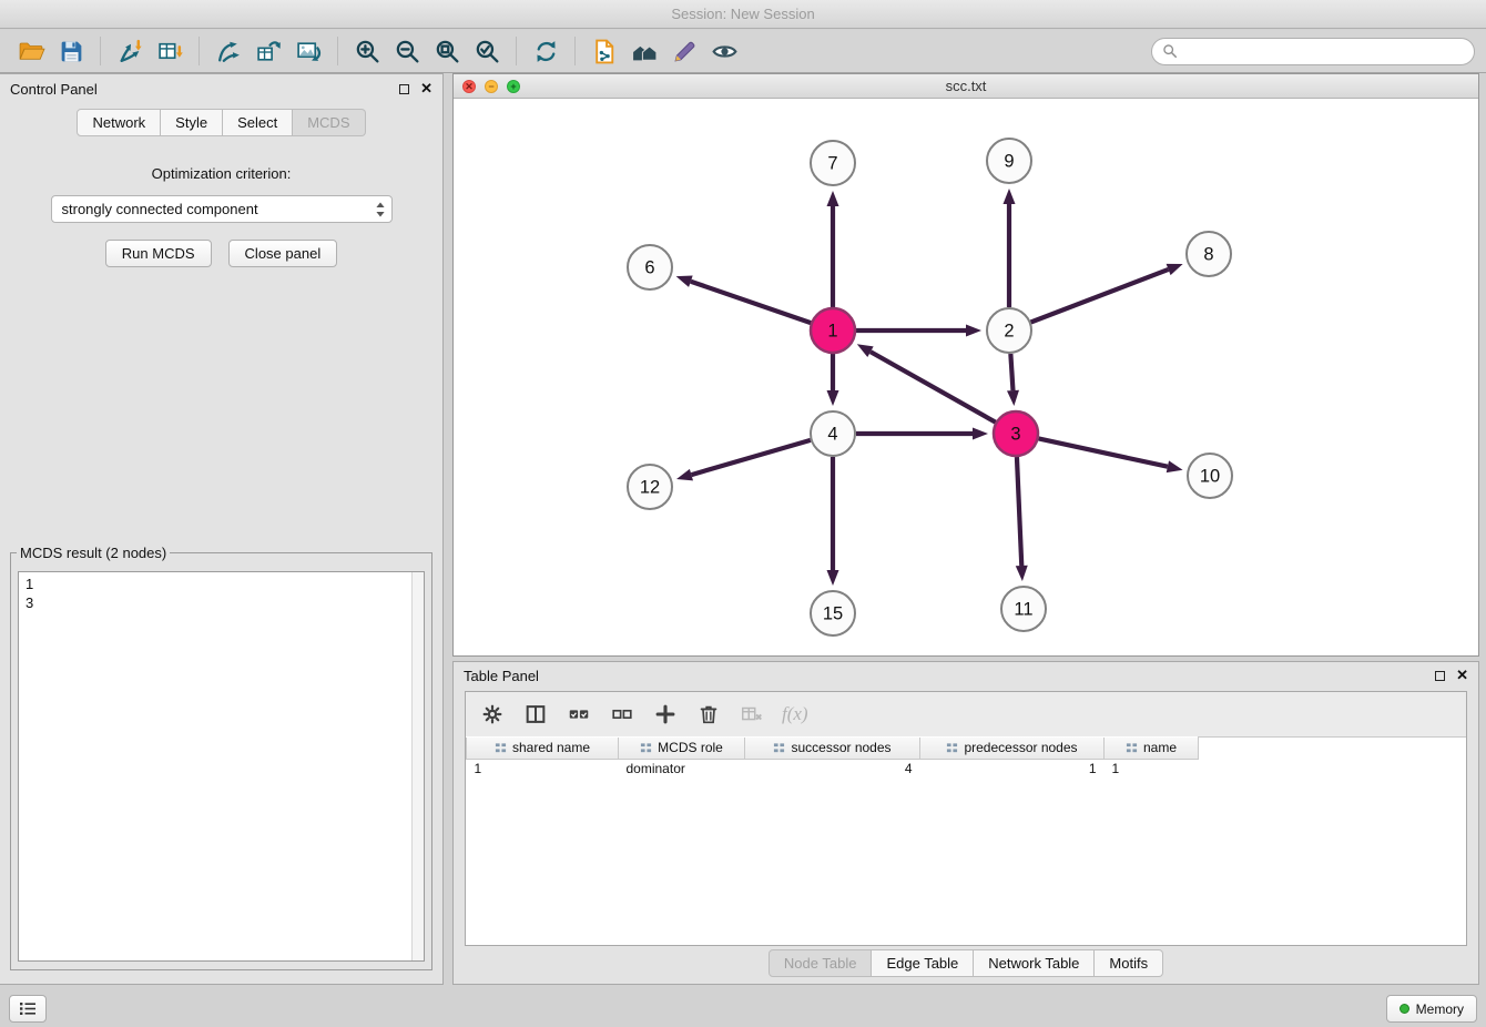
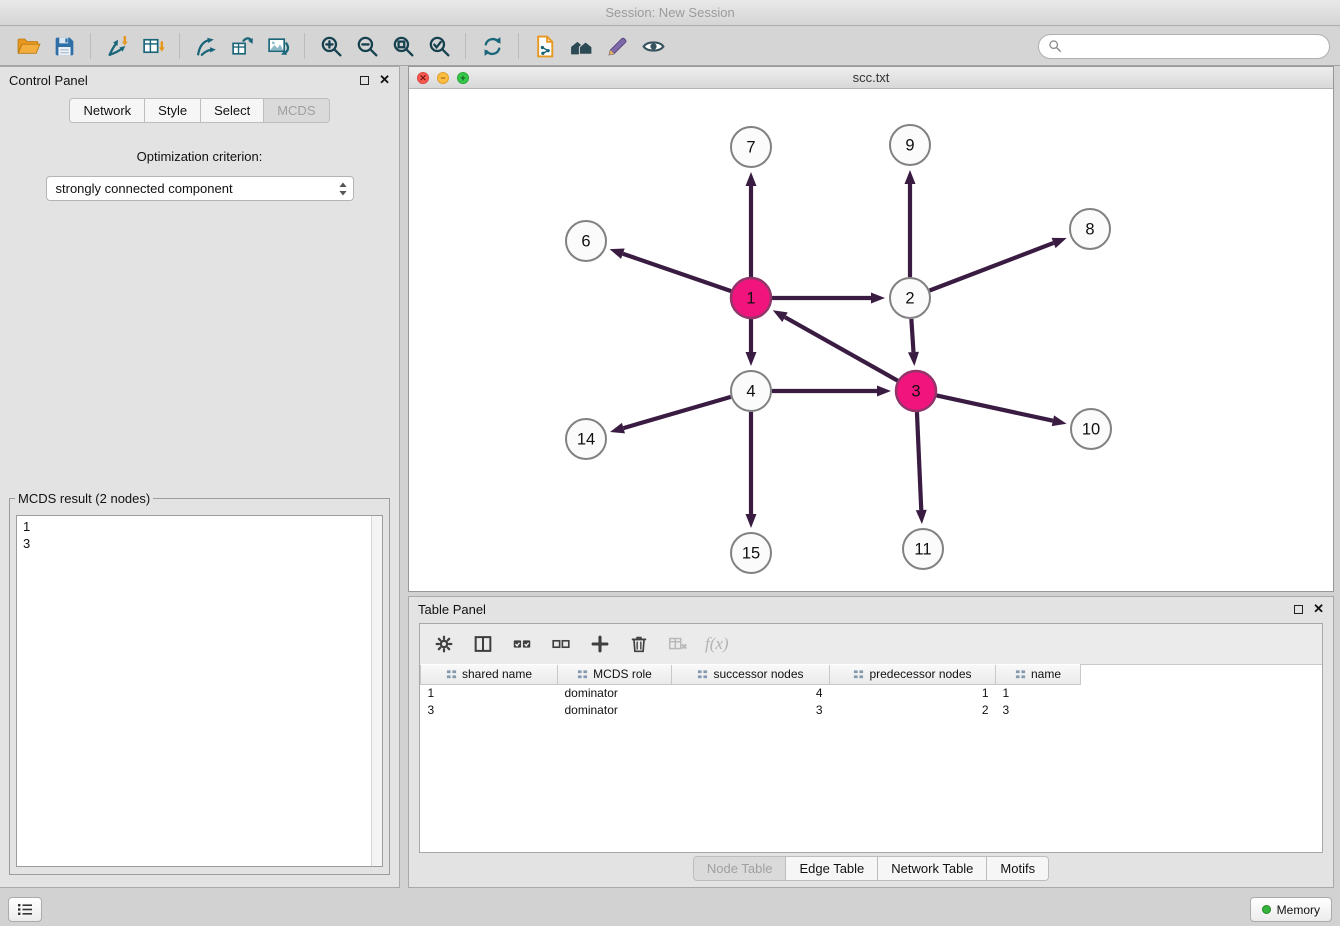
  Session: New Session
  Control Panel
  ✕
  Network
  Style
  Select
  MCDS
  Optimization criterion:
  strongly connected component
- Run MCDS
- Close panel
  MCDS result (2 nodes)
  1
  3
  ✕
  −
  +
  scc.txt
  7
  9
  6
  8
  1
  2
  4
  3
- 12
+ 14
  10
  15
  11
  Table Panel
  ✕
  f(x)
  shared name	MCDS role	successor nodes	predecessor nodes	name
  1	dominator	4	1	1
+ 3	dominator	3	2	3
  Node Table
  Edge Table
  Network Table
  Motifs
  Memory
